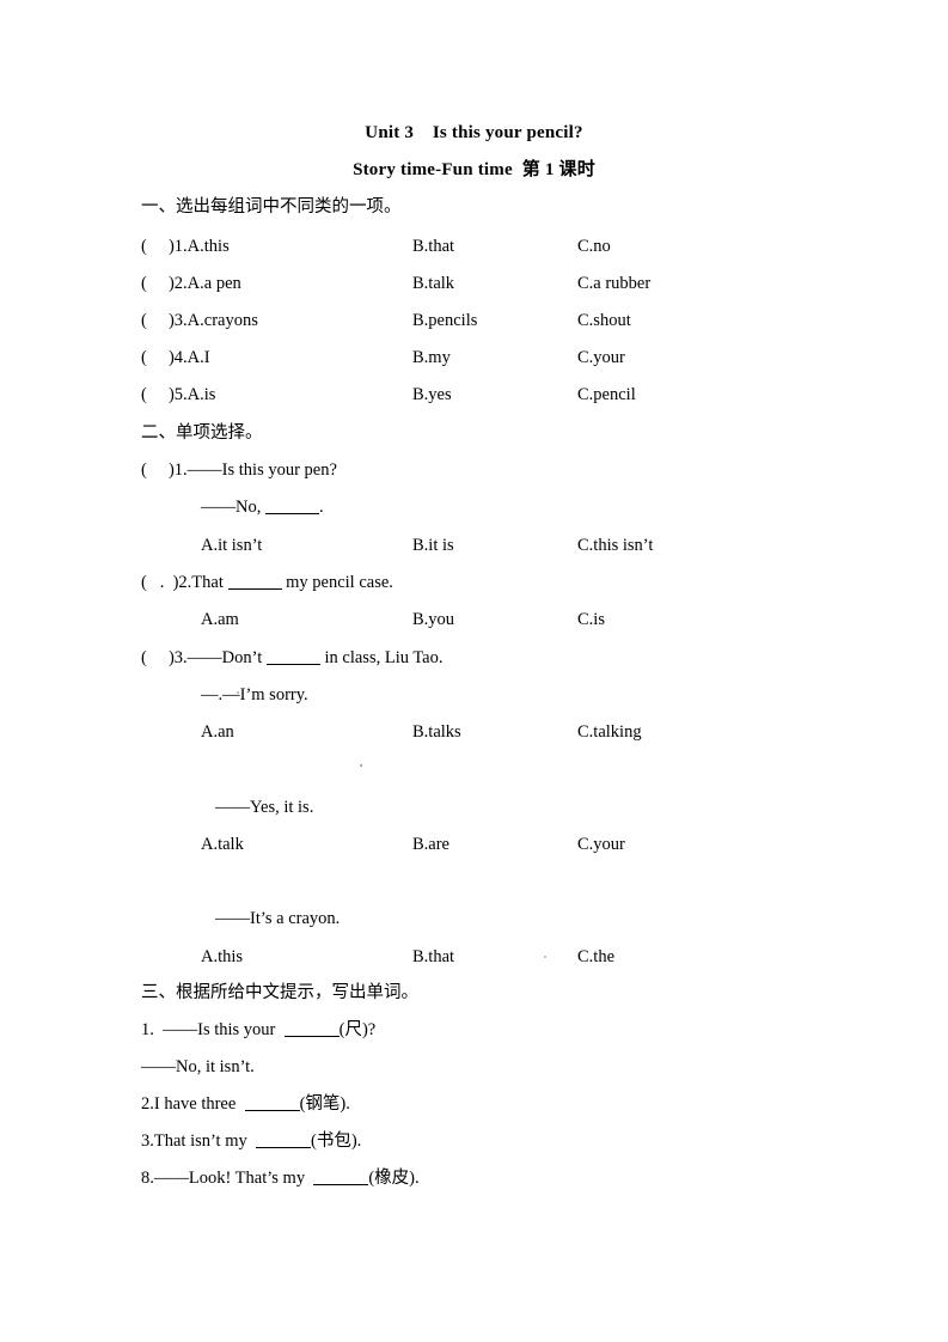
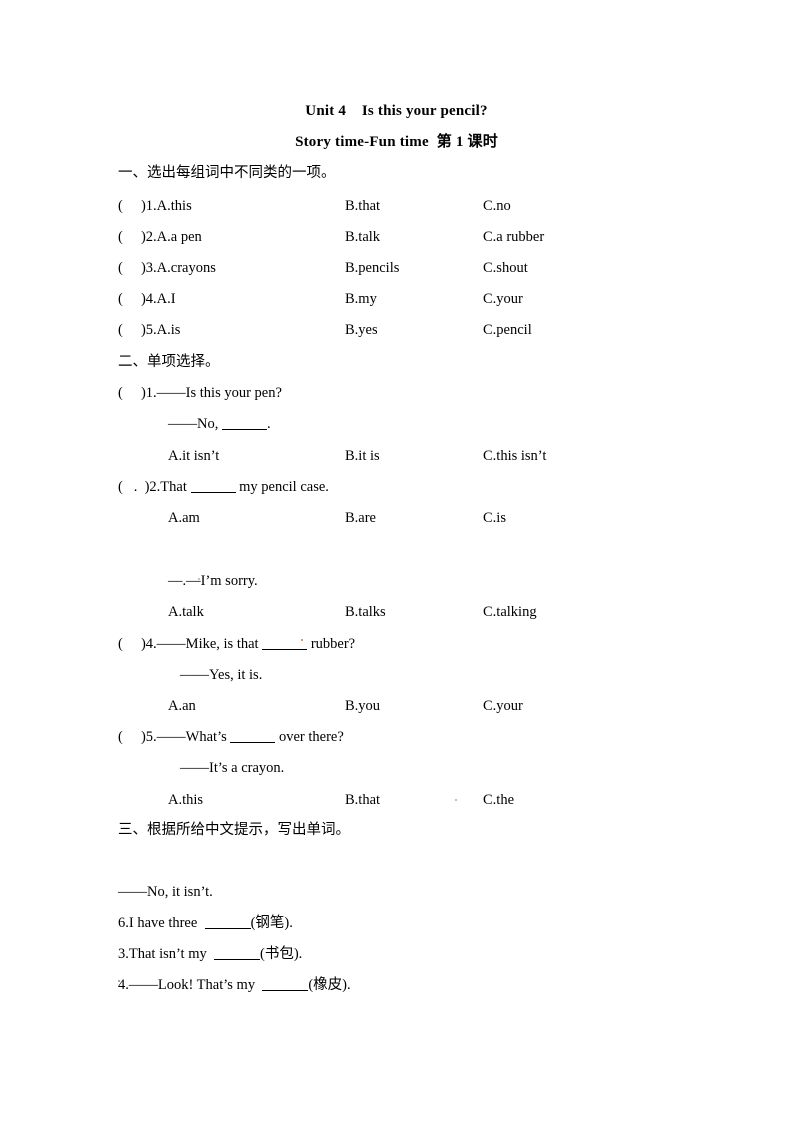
- Unit 3 Is this your pencil?
+ Unit 4 Is this your pencil?
  Story time-Fun time 第 1 课时
  一、选出每组词中不同类的一项。
  ( )1.A.this
  B.that
  C.no
  ( )2.A.a pen
  B.talk
  C.a rubber
  ( )3.A.crayons
  B.pencils
  C.shout
  ( )4.A.I
  B.my
  C.your
  ( )5.A.is
  B.yes
  C.pencil
  二、单项选择。
  ( )1.——Is this your pen?
  ——No, .
  A.it isn’t
  B.it is
  C.this isn’t
  ( . )2.That my pencil case.
  A.am
- B.you
+ B.are
  C.is
- ( )3.——Don’t in class, Liu Tao.
  —.—I’m sorry.
- A.an
+ A.talk
  B.talks
  C.talking
+ ( )4.——Mike, is that rubber?
  ——Yes, it is.
- A.talk
+ A.an
- B.are
+ B.you
  C.your
+ ( )5.——What’s over there?
  ——It’s a crayon.
  A.this
  B.that
  C.the
  三、根据所给中文提示，写出单词。
- 1. ——Is this your (尺)?
  ——No, it isn’t.
- 2.I have three (钢笔).
+ 6.I have three (钢笔).
  3.That isn’t my (书包).
- 8.——Look! That’s my (橡皮).
+ 4.——Look! That’s my (橡皮).
